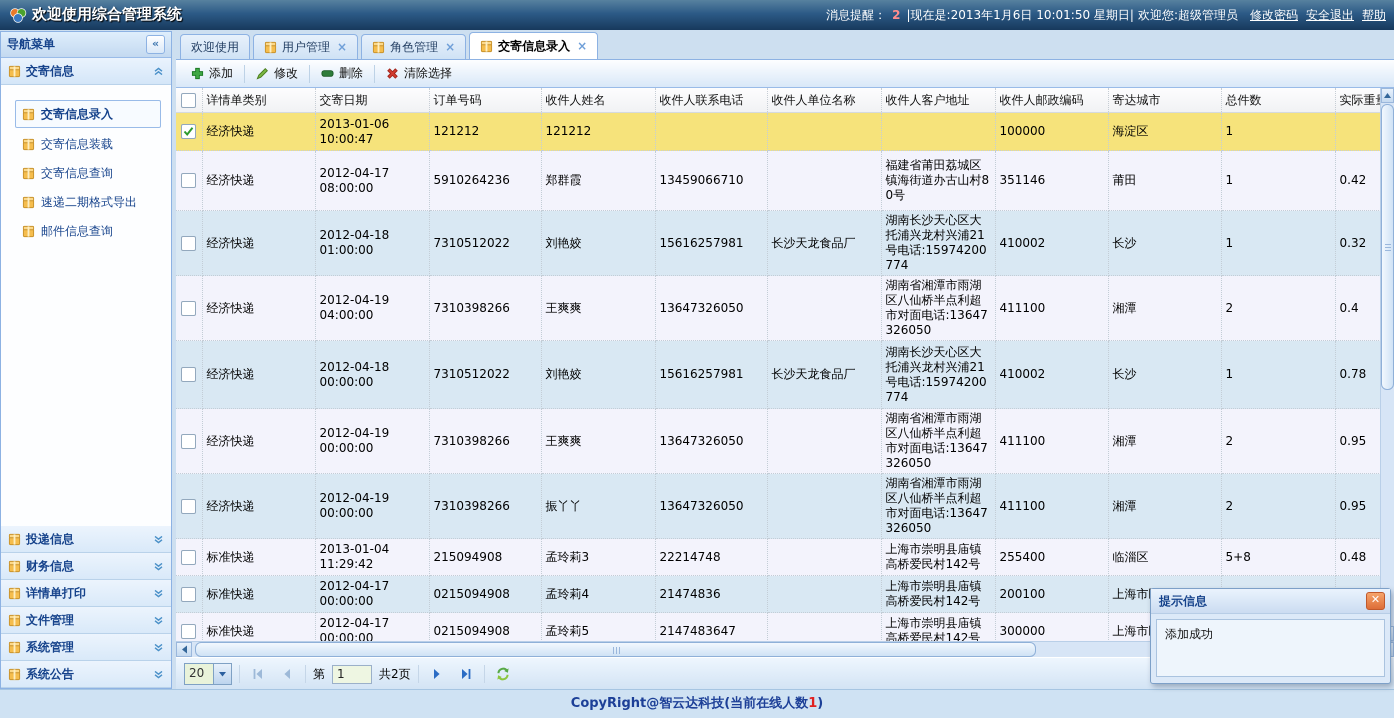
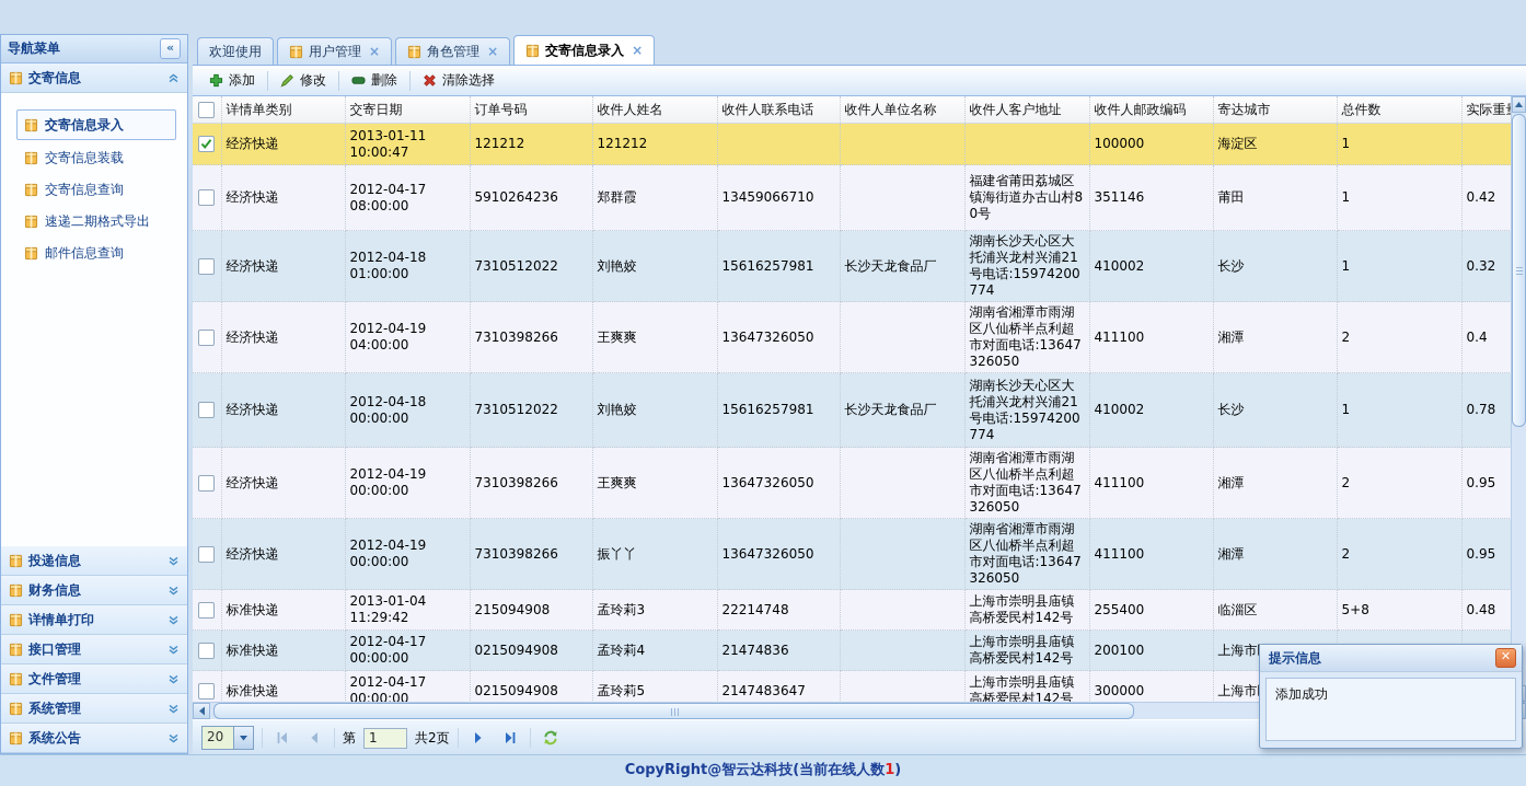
- 欢迎使用综合管理系统
- 消息提醒：
- 2
- |现在是:2013年1月6日 10:01:50 星期日|
- 欢迎您:超级管理员
- 修改密码 安全退出 帮助
  导航菜单
  «
  交寄信息
  交寄信息录入
  交寄信息装载
  交寄信息查询
  速递二期格式导出
  邮件信息查询
  投递信息
  财务信息
  详情单打印
+ 接口管理
  文件管理
  系统管理
  系统公告
  欢迎使用
  用户管理
  ×
  角色管理
  ×
  交寄信息录入
  ×
  添加
  修改
  删除
  清除选择
  	详情单类别	交寄日期	订单号码	收件人姓名	收件人联系电话	收件人单位名称	收件人客户地址	收件人邮政编码	寄达城市	总件数	实际重
- 	经济快递	2013-01-06 10:00:47	121212	121212				100000	海淀区	1
+ 	经济快递	2013-01-11 10:00:47	121212	121212				100000	海淀区	1
  	经济快递	2012-04-17 08:00:00	5910264236	郑群霞	13459066710		福建省莆田荔城区镇海街道办古山村80号	351146	莆田	1	0.42
  	经济快递	2012-04-18 01:00:00	7310512022	刘艳姣	15616257981	长沙天龙食品厂	湖南长沙天心区大托浦兴龙村兴浦21号电话:15974200774	410002	长沙	1	0.32
  	经济快递	2012-04-19 04:00:00	7310398266	王爽爽	13647326050		湖南省湘潭市雨湖区八仙桥半点利超市对面电话:13647326050	411100	湘潭	2	0.4
  	经济快递	2012-04-18 00:00:00	7310512022	刘艳姣	15616257981	长沙天龙食品厂	湖南长沙天心区大托浦兴龙村兴浦21号电话:15974200774	410002	长沙	1	0.78
  	经济快递	2012-04-19 00:00:00	7310398266	王爽爽	13647326050		湖南省湘潭市雨湖区八仙桥半点利超市对面电话:13647326050	411100	湘潭	2	0.95
  	经济快递	2012-04-19 00:00:00	7310398266	振丫丫	13647326050		湖南省湘潭市雨湖区八仙桥半点利超市对面电话:13647326050	411100	湘潭	2	0.95
  	标准快递	2013-01-04 11:29:42	215094908	孟玲莉3	22214748		上海市崇明县庙镇高桥爱民村142号	255400	临淄区	5+8	0.48
  	标准快递	2012-04-17 00:00:00	0215094908	孟玲莉4	21474836		上海市崇明县庙镇高桥爱民村142号	200100	上海市
  	标准快递	2012-04-17 00:00:00	0215094908	孟玲莉5	2147483647		上海市崇明县庙镇高桥爱民村142号	300000	上海市
  20
  第
  1
  共2页
  提示信息
  ✕
  添加成功
  CopyRight@智云达科技(当前在线人数1)
